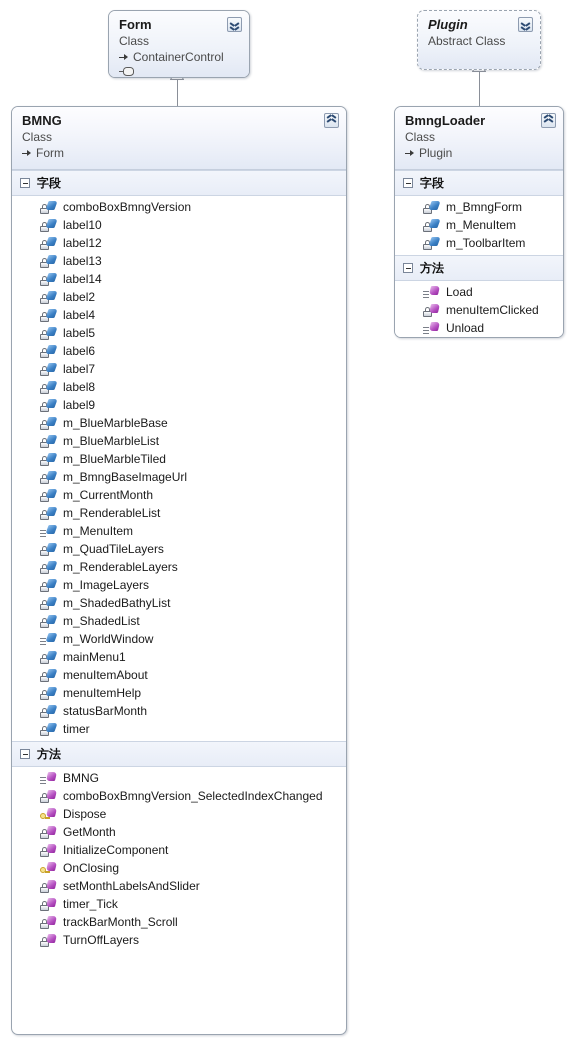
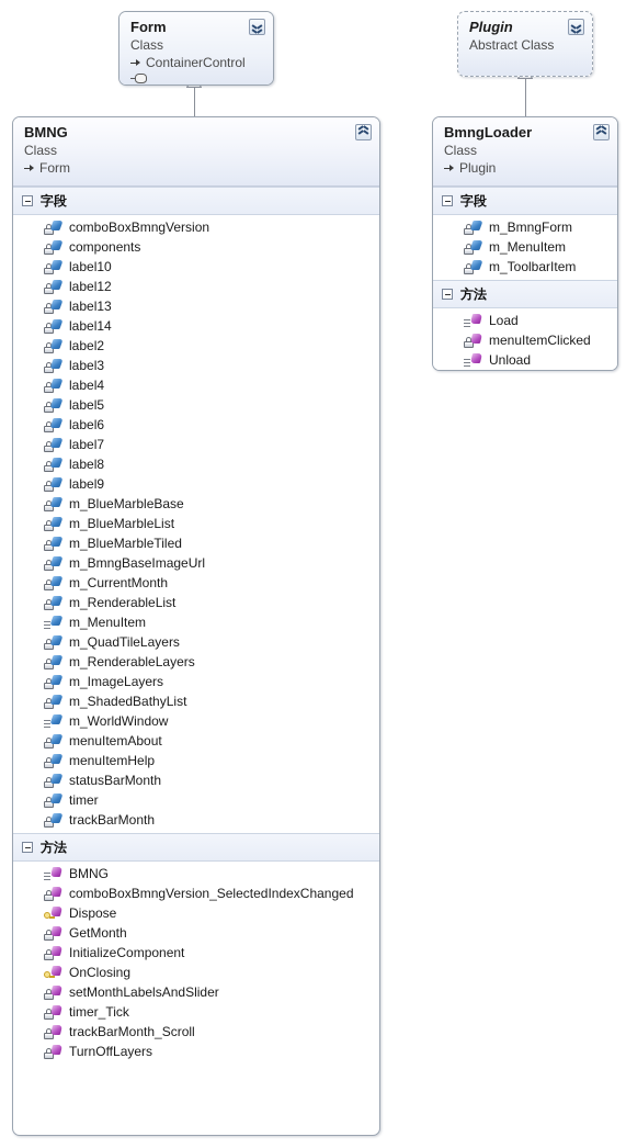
  Form
  Class
  ContainerControl
  Plugin
  Abstract Class
  BMNG
  Class
  Form
  字段
  comboBoxBmngVersion
+ components
  label10
  label12
  label13
  label14
  label2
+ label3
  label4
  label5
  label6
  label7
  label8
  label9
  m_BlueMarbleBase
  m_BlueMarbleList
  m_BlueMarbleTiled
  m_BmngBaseImageUrl
  m_CurrentMonth
  m_RenderableList
  m_MenuItem
  m_QuadTileLayers
  m_RenderableLayers
  m_ImageLayers
  m_ShadedBathyList
- m_ShadedList
  m_WorldWindow
- mainMenu1
  menuItemAbout
  menuItemHelp
  statusBarMonth
  timer
+ trackBarMonth
  方法
  BMNG
  comboBoxBmngVersion_SelectedIndexChanged
  Dispose
  GetMonth
  InitializeComponent
  OnClosing
  setMonthLabelsAndSlider
  timer_Tick
  trackBarMonth_Scroll
  TurnOffLayers
  BmngLoader
  Class
  Plugin
  字段
  m_BmngForm
  m_MenuItem
  m_ToolbarItem
  方法
  Load
  menuItemClicked
  Unload
